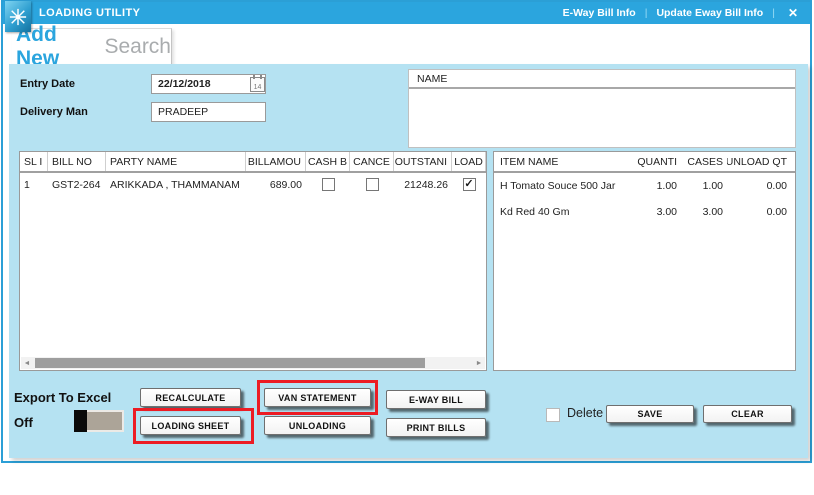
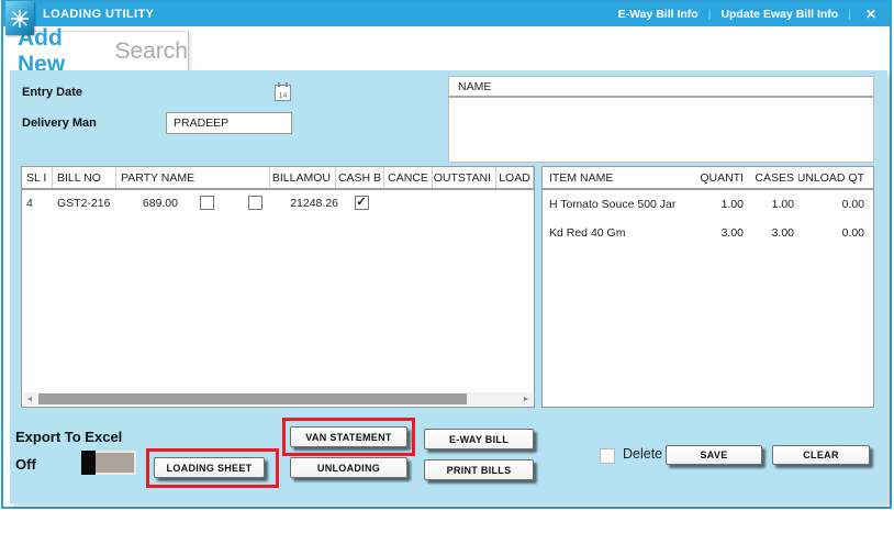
  LOADING UTILITY
  E-Way Bill Info
  |
  Update Eway Bill Info
  |
  ✕
  Add New
  Search
  Entry Date
- 22/12/2018
  Delivery Man
  PRADEEP
  NAME
  SL I
  BILL NO
  PARTY NAME
  BILLAMOU
  CASH B
  CANCE
  OUTSTANI
  LOAD
- 1
+ 4
- GST2-264
+ GST2-216
- ARIKKADA , THAMMANAM
  689.00
  21248.26
  ITEM NAME
  QUANTI
  CASES
  UNLOAD QT
  H Tomato Souce 500 Jar
  1.00
  1.00
  0.00
  Kd Red 40 Gm
  3.00
  3.00
  0.00
  Export To Excel
  Off
- RECALCULATE
  VAN STATEMENT
  E-WAY BILL
  LOADING SHEET
  UNLOADING
  PRINT BILLS
  Delete
  SAVE
  CLEAR
